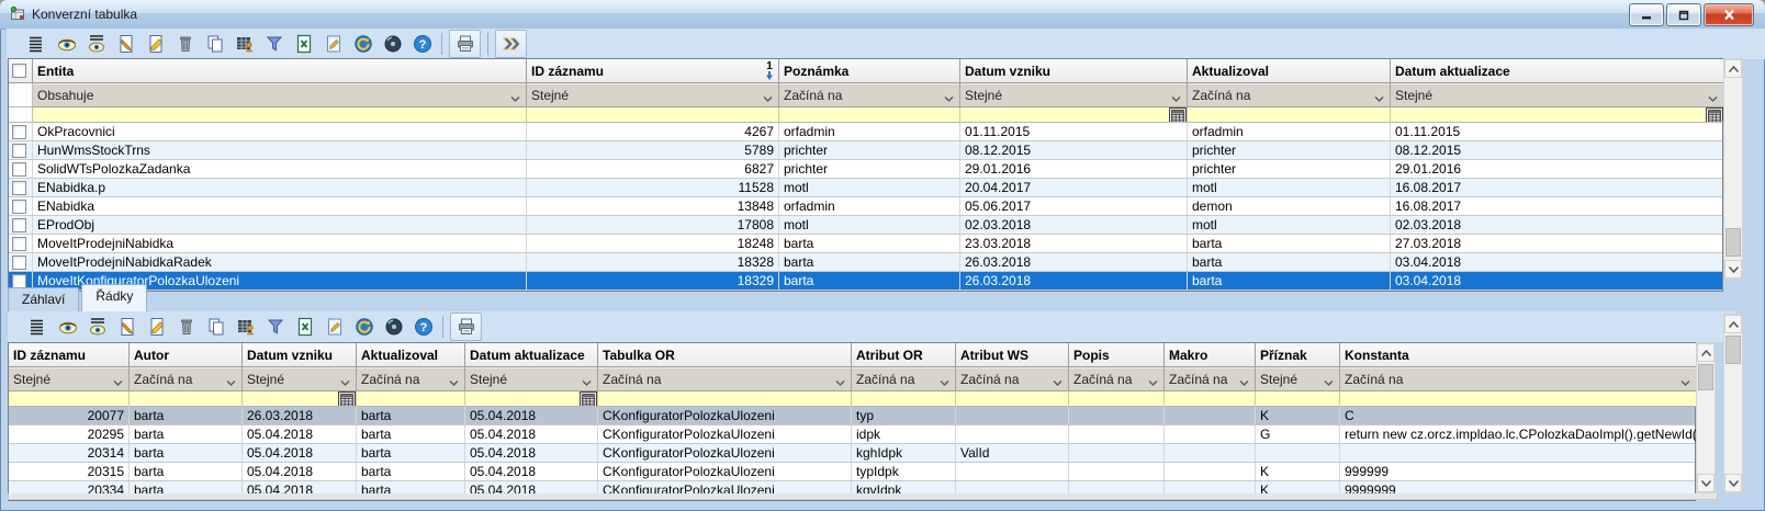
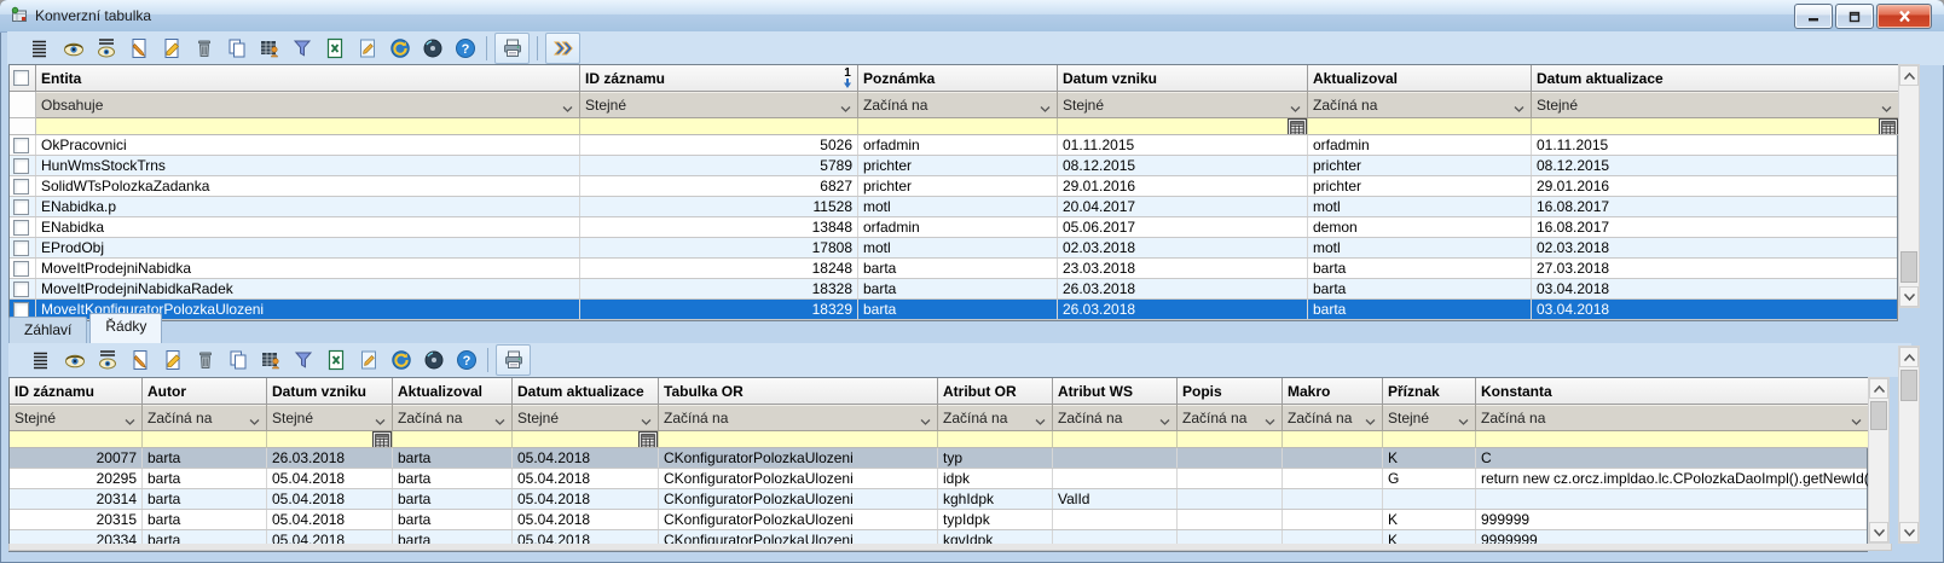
  Konverzní tabulka
  ?
  Entita
  ID záznamu
  1
  Poznámka
  Datum vzniku
  Aktualizoval
  Datum aktualizace
  Obsahuje
  Stejné
  Začíná na
  Stejné
  Začíná na
  Stejné
  OkPracovnici
- 4267
+ 5026
  orfadmin
  01.11.2015
  orfadmin
  01.11.2015
  HunWmsStockTrns
  5789
  prichter
  08.12.2015
  prichter
  08.12.2015
  SolidWTsPolozkaZadanka
  6827
  prichter
  29.01.2016
  prichter
  29.01.2016
  ENabidka.p
  11528
  motl
  20.04.2017
  motl
  16.08.2017
  ENabidka
  13848
  orfadmin
  05.06.2017
  demon
  16.08.2017
  EProdObj
  17808
  motl
  02.03.2018
  motl
  02.03.2018
  MoveItProdejniNabidka
  18248
  barta
  23.03.2018
  barta
  27.03.2018
  MoveItProdejniNabidkaRadek
  18328
  barta
  26.03.2018
  barta
  03.04.2018
  MoveItKonfiguratorPolozkaUlozeni
  18329
  barta
  26.03.2018
  barta
  03.04.2018
  Záhlaví
  Řádky
  ?
  ID záznamu
  Autor
  Datum vzniku
  Aktualizoval
  Datum aktualizace
  Tabulka OR
  Atribut OR
  Atribut WS
  Popis
  Makro
  Příznak
  Konstanta
  Stejné
  Začíná na
  Stejné
  Začíná na
  Stejné
  Začíná na
  Začíná na
  Začíná na
  Začíná na
  Začíná na
  Stejné
  Začíná na
  20077
  barta
  26.03.2018
  barta
  05.04.2018
  CKonfiguratorPolozkaUlozeni
  typ
  K
  C
  20295
  barta
  05.04.2018
  barta
  05.04.2018
  CKonfiguratorPolozkaUlozeni
  idpk
  G
  return new cz.orcz.impldao.lc.CPolozkaDaoImpl().getNewId(
  20314
  barta
  05.04.2018
  barta
  05.04.2018
  CKonfiguratorPolozkaUlozeni
  kghIdpk
  ValId
  20315
  barta
  05.04.2018
  barta
  05.04.2018
  CKonfiguratorPolozkaUlozeni
  typIdpk
  K
  999999
  20334
  barta
  05.04.2018
  barta
  05.04.2018
  CKonfiguratorPolozkaUlozeni
  kgvIdpk
  K
  9999999
